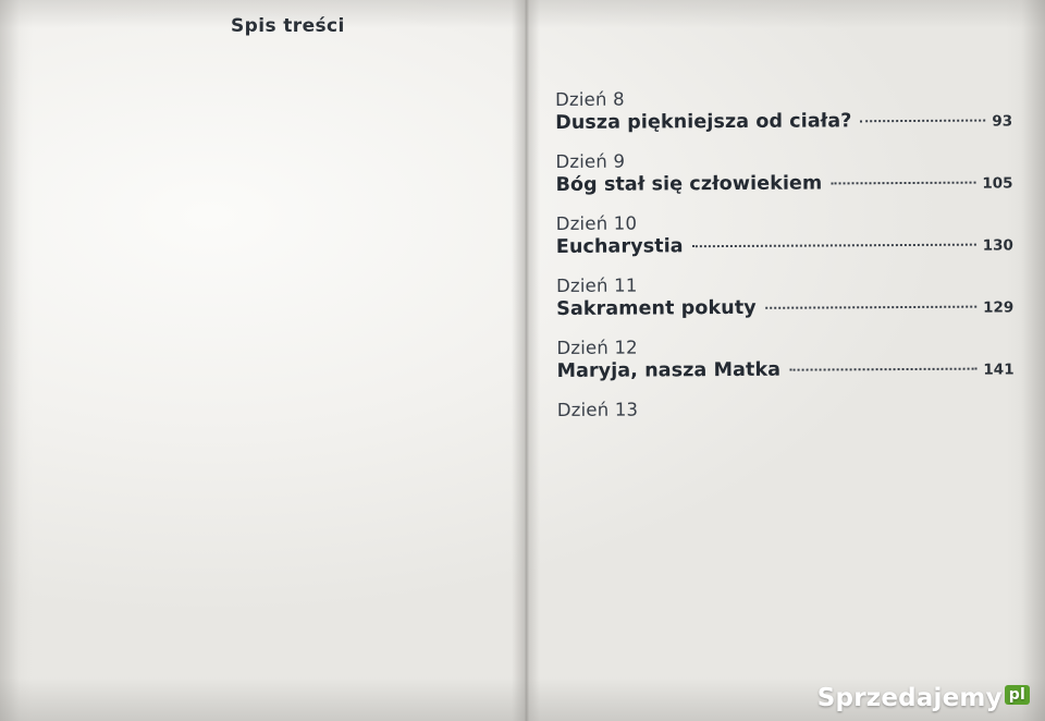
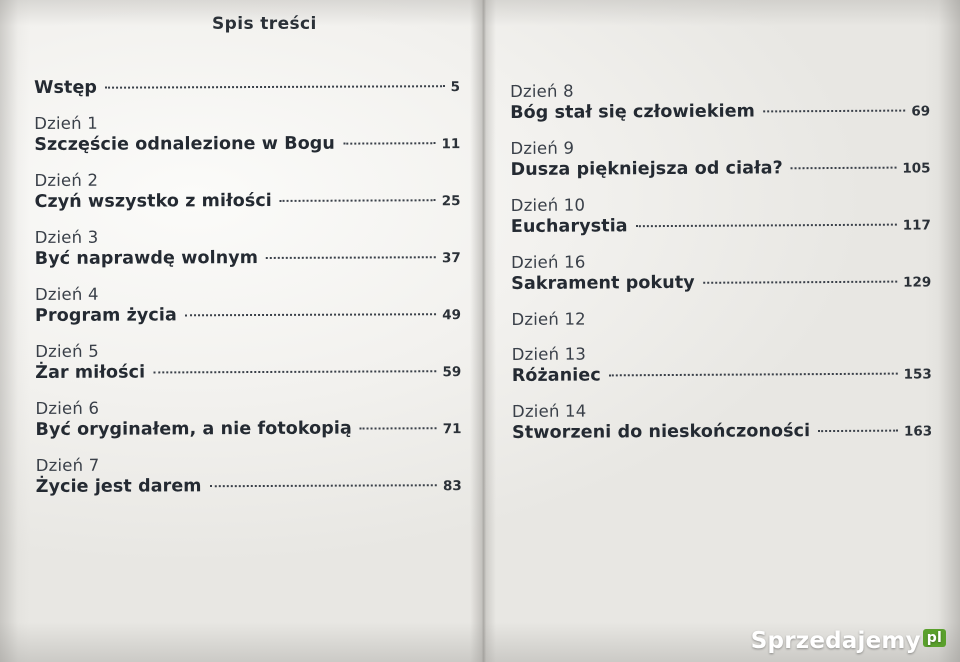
  Spis treści
+ Wstęp
+ 5
+ Dzień 1
+ Szczęście odnalezione w Bogu
+ 11
+ Dzień 2
+ Czyń wszystko z miłości
+ 25
+ Dzień 3
+ Być naprawdę wolnym
+ 37
+ Dzień 4
+ Program życia
+ 49
+ Dzień 5
+ Żar miłości
+ 59
+ Dzień 6
+ Być oryginałem, a nie fotokopią
+ 71
+ Dzień 7
+ Życie jest darem
+ 83
  Dzień 8
- Dusza piękniejsza od ciała?
+ Bóg stał się człowiekiem
- 93
+ 69
  Dzień 9
- Bóg stał się człowiekiem
+ Dusza piękniejsza od ciała?
  105
  Dzień 10
  Eucharystia
- 130
+ 117
- Dzień 11
+ Dzień 16
  Sakrament pokuty
  129
  Dzień 12
- Maryja, nasza Matka
- 141
  Dzień 13
+ Różaniec
+ 153
+ Dzień 14
+ Stworzeni do nieskończoności
+ 163
  Sprzedajemy pl
